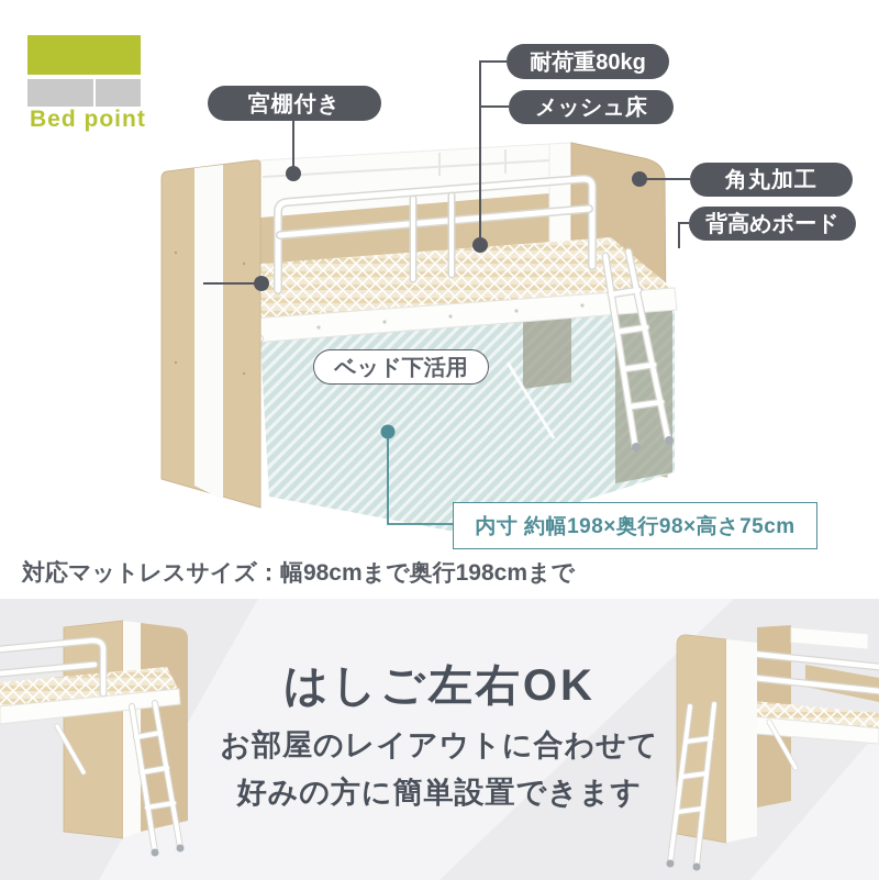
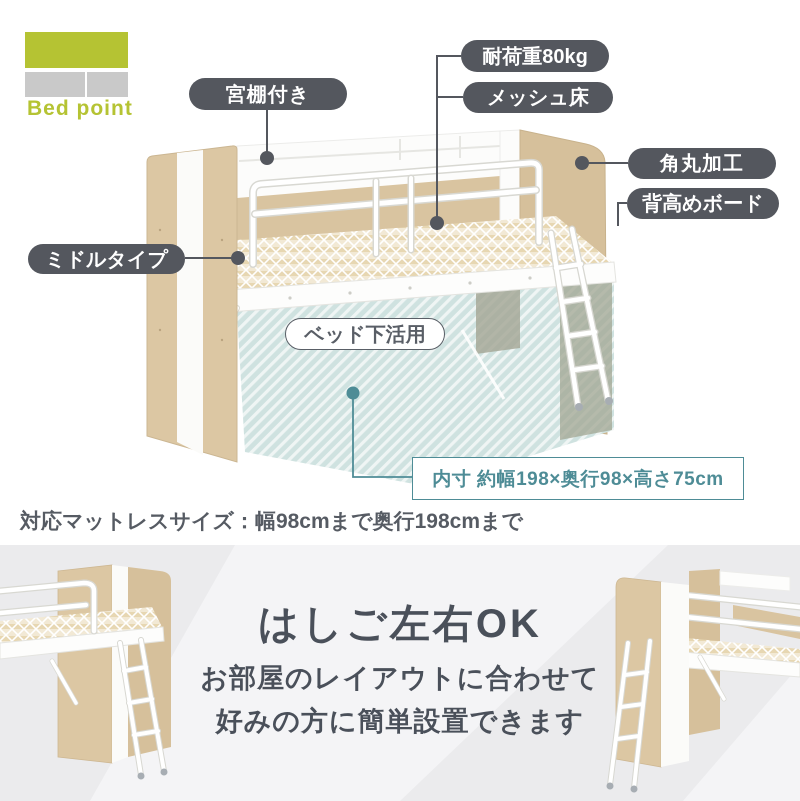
  Bed point
  宮棚付き
  耐荷重80kg
  メッシュ床
  角丸加工
  背高めボード
+ ミドルタイプ
  ベッド下活用
  内寸 約幅198×奥行98×高さ75cm
  対応マットレスサイズ：幅98cmまで奥行198cmまで
  はしご左右OK
  お部屋のレイアウトに合わせて
  好みの方に簡単設置できます
